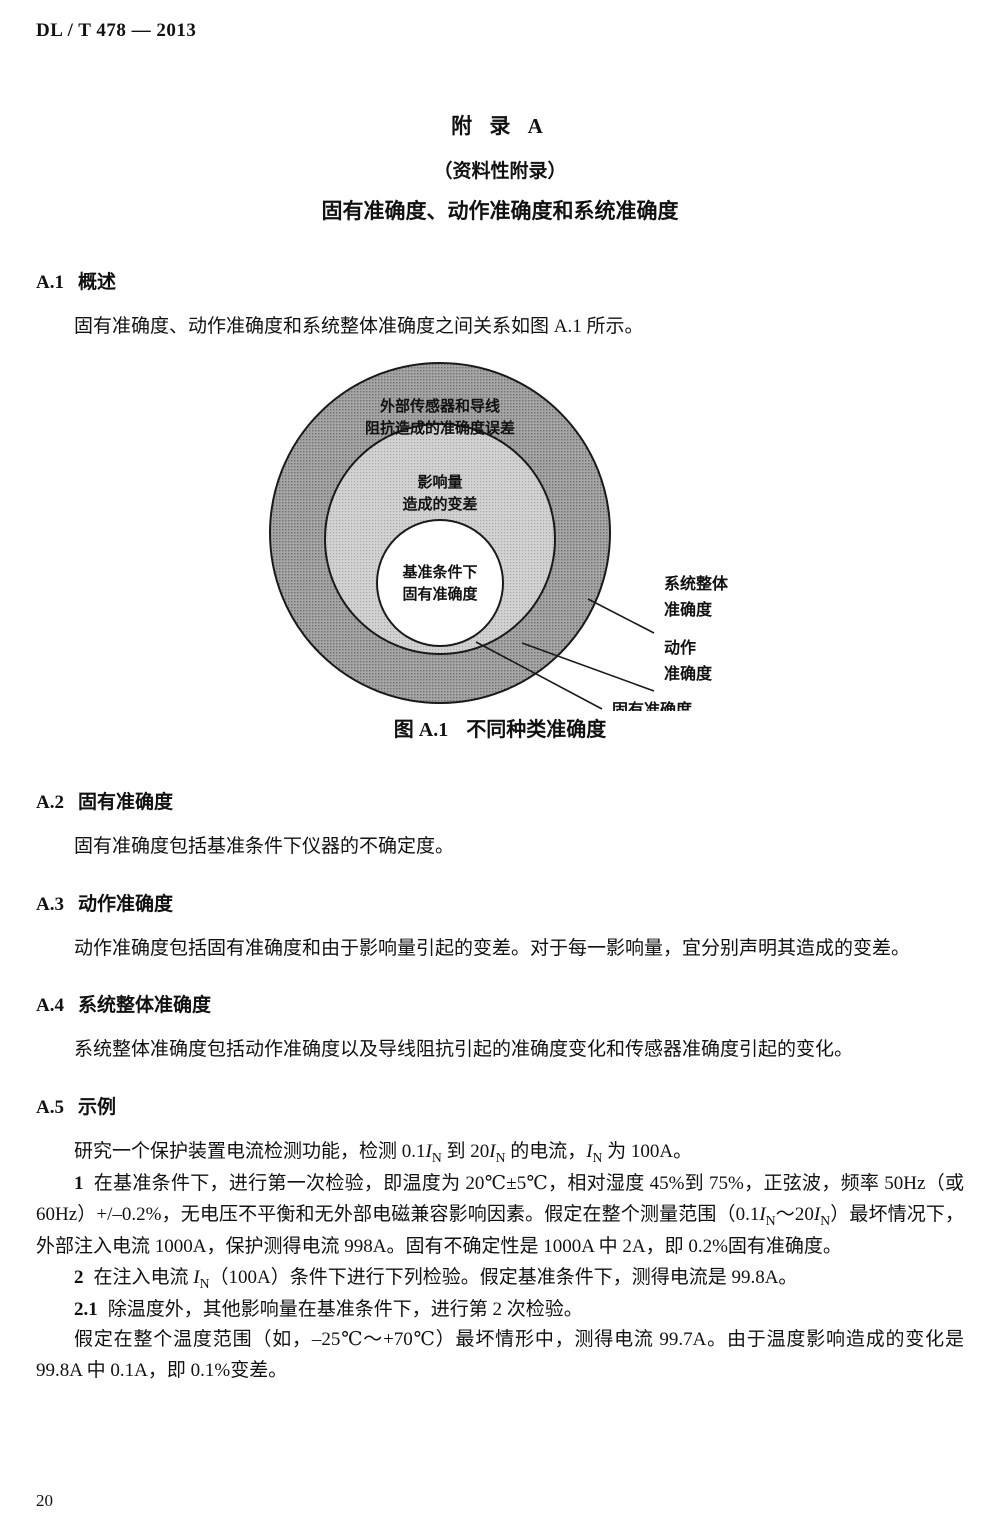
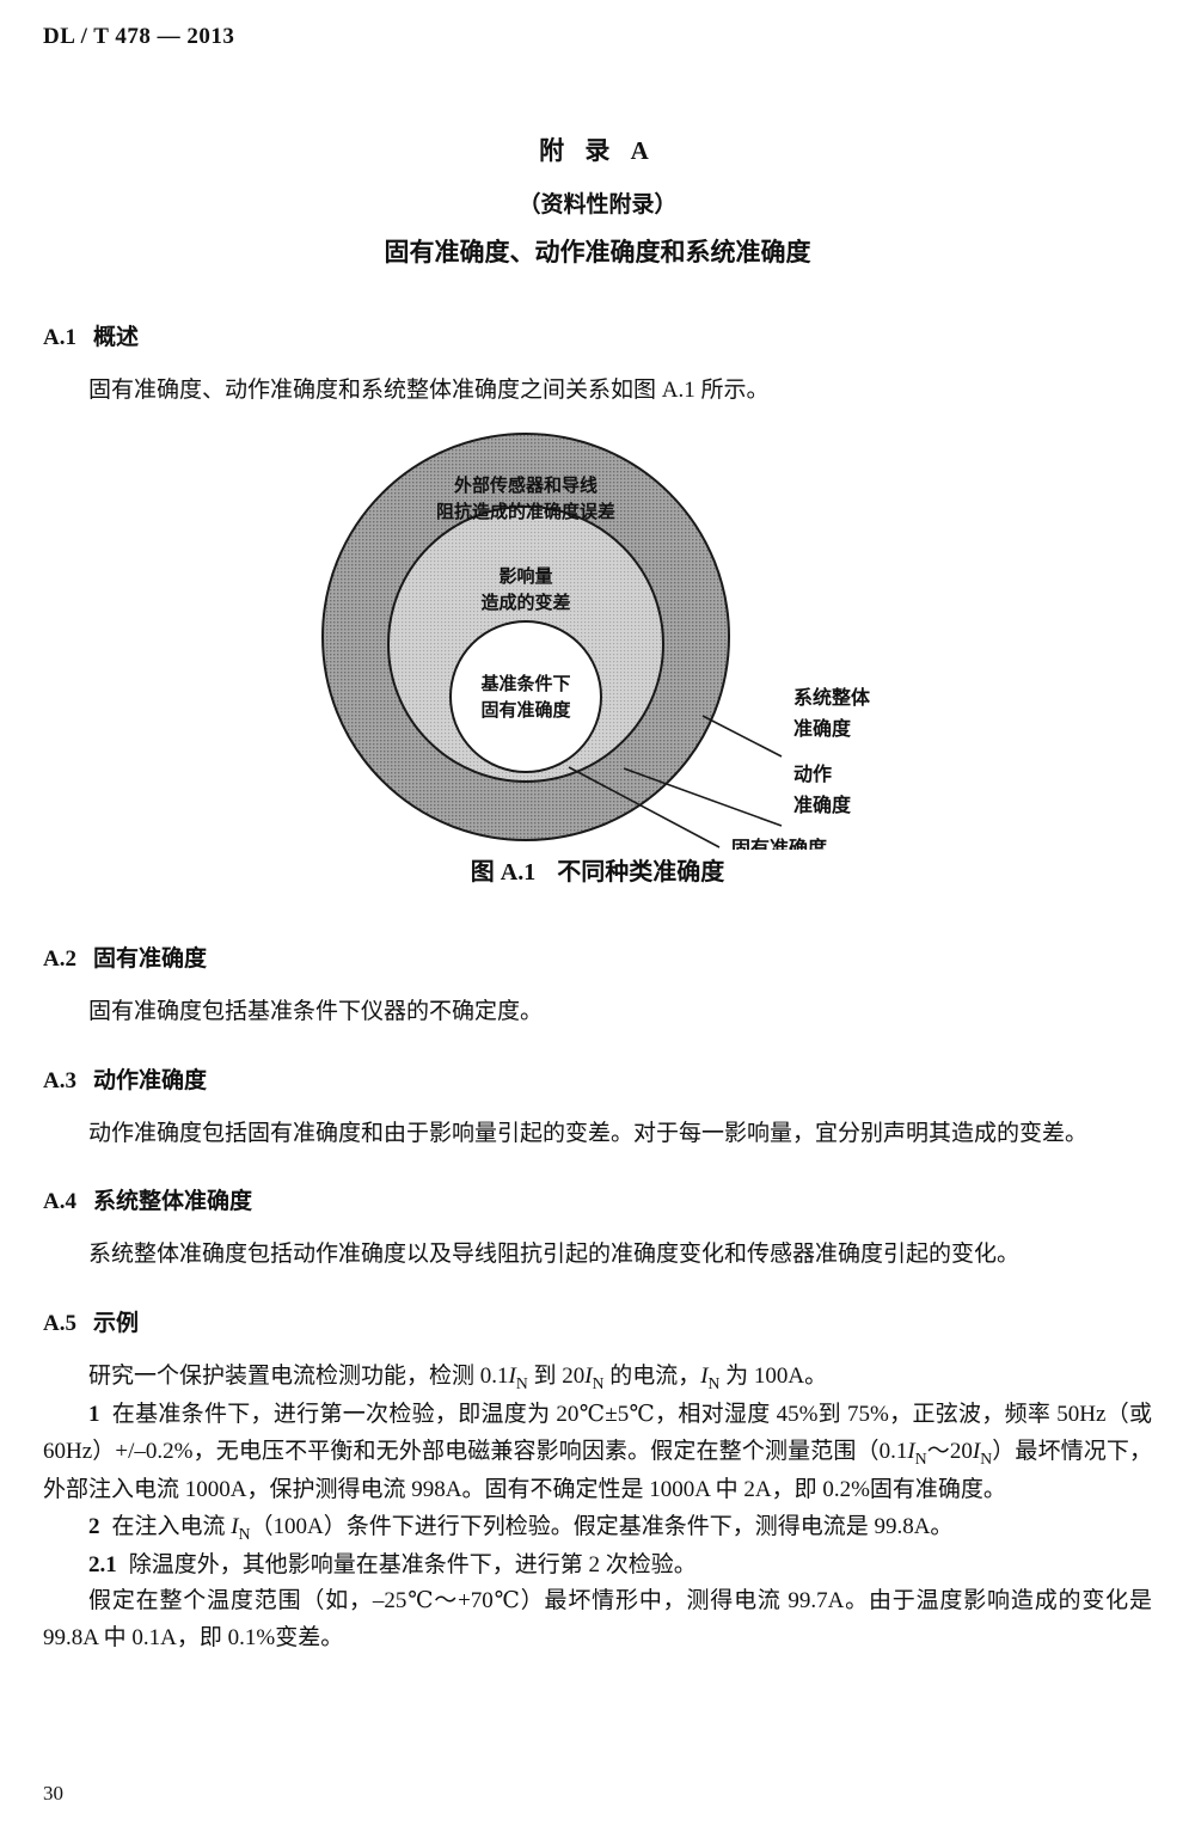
  DL / T 478 — 2013
  附 录 A
  （资料性附录）
  固有准确度、动作准确度和系统准确度
  A.1 概述
  固有准确度、动作准确度和系统整体准确度之间关系如图 A.1 所示。
  外部传感器和导线
  阻抗造成的准确度误差
  影响量
  造成的变差
  基准条件下
  固有准确度
  系统整体
  准确度
  动作
  准确度
  固有准确度
  图 A.1 不同种类准确度
  A.2 固有准确度
  固有准确度包括基准条件下仪器的不确定度。
  A.3 动作准确度
  动作准确度包括固有准确度和由于影响量引起的变差。对于每一影响量，宜分别声明其造成的变差。
  A.4 系统整体准确度
  系统整体准确度包括动作准确度以及导线阻抗引起的准确度变化和传感器准确度引起的变化。
  A.5 示例
  研究一个保护装置电流检测功能，检测 0.1IN 到 20IN 的电流，IN 为 100A。
  1 在基准条件下，进行第一次检验，即温度为 20℃±5℃，相对湿度 45%到 75%，正弦波，频率 50Hz（或 60Hz）+/–0.2%，无电压不平衡和无外部电磁兼容影响因素。假定在整个测量范围（0.1IN～20IN）最坏情况下，外部注入电流 1000A，保护测得电流 998A。固有不确定性是 1000A 中 2A，即 0.2%固有准确度。
  2 在注入电流 IN（100A）条件下进行下列检验。假定基准条件下，测得电流是 99.8A。
  2.1 除温度外，其他影响量在基准条件下，进行第 2 次检验。
  假定在整个温度范围（如，–25℃～+70℃）最坏情形中，测得电流 99.7A。由于温度影响造成的变化是 99.8A 中 0.1A，即 0.1%变差。
- 20
+ 30
